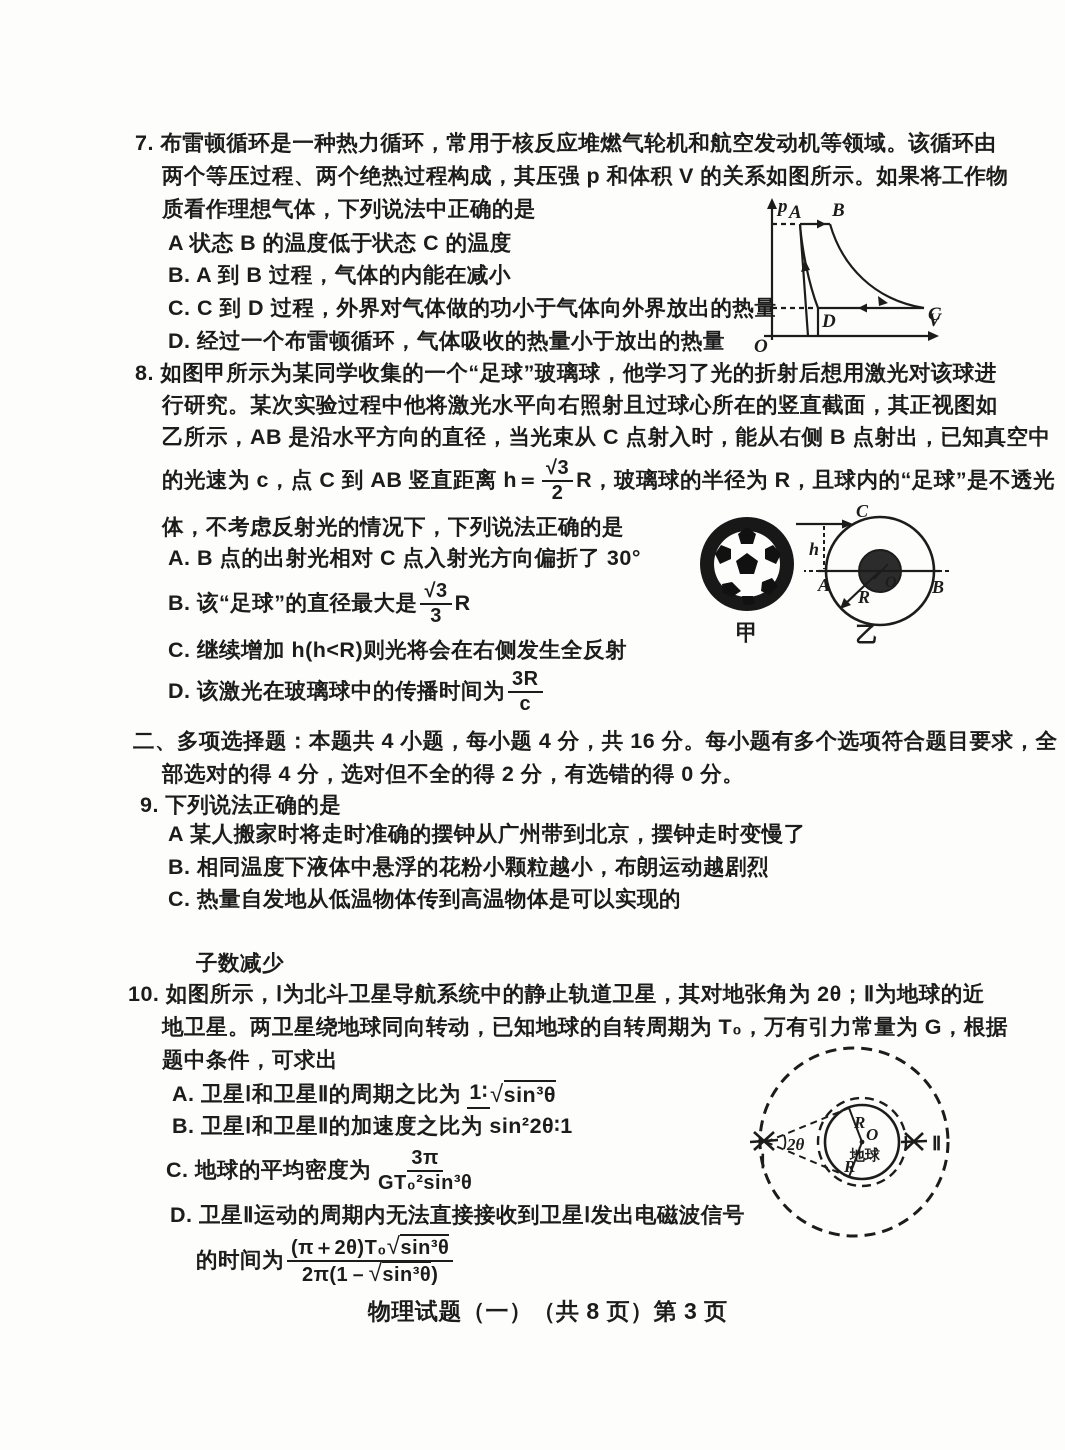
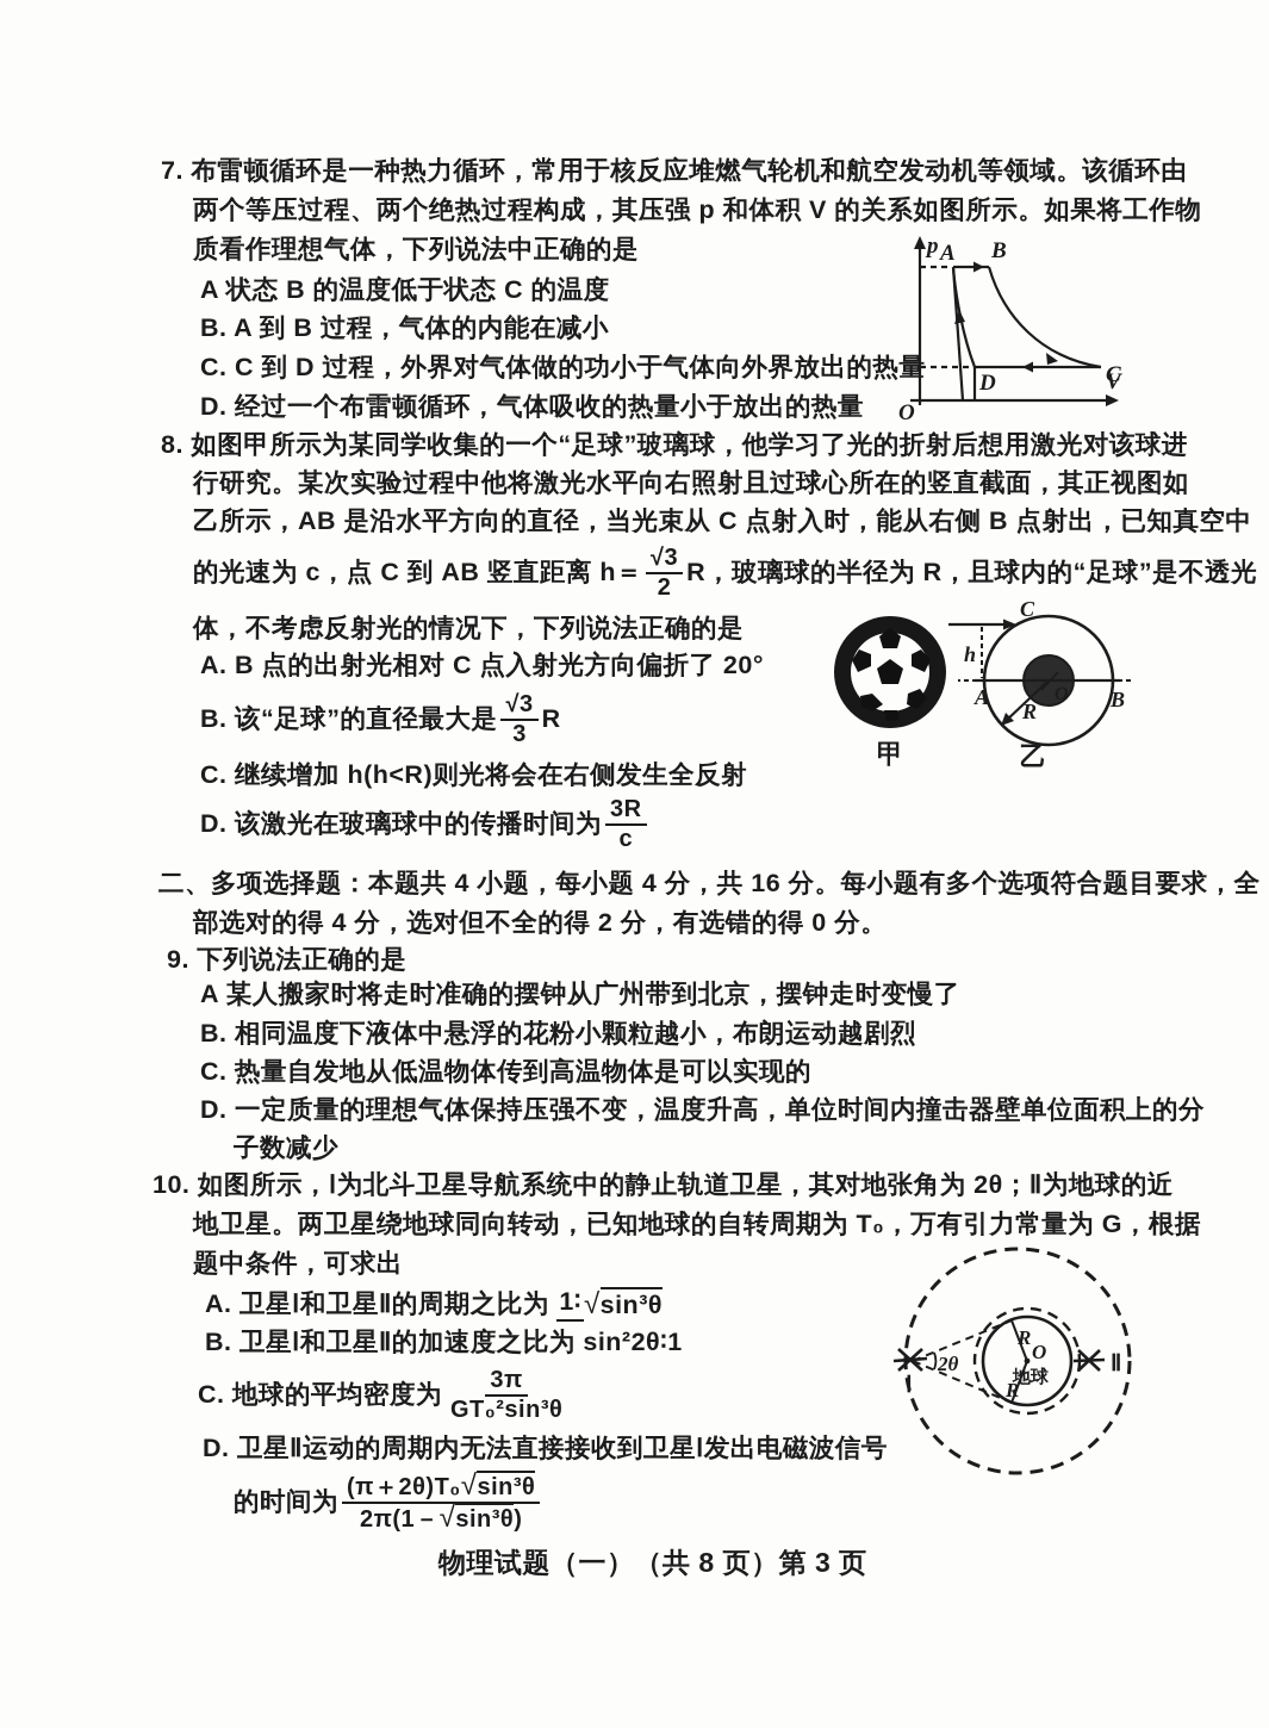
  7. 布雷顿循环是一种热力循环，常用于核反应堆燃气轮机和航空发动机等领域。该循环由
  两个等压过程、两个绝热过程构成，其压强 p 和体积 V 的关系如图所示。如果将工作物
  质看作理想气体，下列说法中正确的是
  A 状态 B 的温度低于状态 C 的温度
  B. A 到 B 过程，气体的内能在减小
  C. C 到 D 过程，外界对气体做的功小于气体向外界放出的热量
  D. 经过一个布雷顿循环，气体吸收的热量小于放出的热量
  p
  V
  O
  A
  B
  C
  D
  8. 如图甲所示为某同学收集的一个“足球”玻璃球，他学习了光的折射后想用激光对该球进
  行研究。某次实验过程中他将激光水平向右照射且过球心所在的竖直截面，其正视图如
  乙所示，AB 是沿水平方向的直径，当光束从 C 点射入时，能从右侧 B 点射出，已知真空中
  的光速为 c，点 C 到 AB 竖直距离 h＝
  √3
  2
  R，玻璃球的半径为 R，且球内的“足球”是不透光
  体，不考虑反射光的情况下，下列说法正确的是
- A. B 点的出射光相对 C 点入射光方向偏折了 30°
+ A. B 点的出射光相对 C 点入射光方向偏折了 20°
  B. 该“足球”的直径最大是
  √3
  3
  R
  C. 继续增加 h(h<R)则光将会在右侧发生全反射
  D. 该激光在玻璃球中的传播时间为
  3R
  c
  甲
  C
  h
  A
  B
  O
  R
  乙
  二、多项选择题：本题共 4 小题，每小题 4 分，共 16 分。每小题有多个选项符合题目要求，全
  部选对的得 4 分，选对但不全的得 2 分，有选错的得 0 分。
  9. 下列说法正确的是
  A 某人搬家时将走时准确的摆钟从广州带到北京，摆钟走时变慢了
  B. 相同温度下液体中悬浮的花粉小颗粒越小，布朗运动越剧烈
  C. 热量自发地从低温物体传到高温物体是可以实现的
+ D. 一定质量的理想气体保持压强不变，温度升高，单位时间内撞击器壁单位面积上的分
  子数减少
  10. 如图所示，Ⅰ为北斗卫星导航系统中的静止轨道卫星，其对地张角为 2θ；Ⅱ为地球的近
  地卫星。两卫星绕地球同向转动，已知地球的自转周期为 T₀，万有引力常量为 G，根据
  题中条件，可求出
  A. 卫星Ⅰ和卫星Ⅱ的周期之比为
  1∶
  √
  sin³θ
  B. 卫星Ⅰ和卫星Ⅱ的加速度之比为 sin²2θ∶1
  C. 地球的平均密度为
  3π
  GT₀²sin³θ
  D. 卫星Ⅱ运动的周期内无法直接接收到卫星Ⅰ发出电磁波信号
  的时间为
  (π＋2θ)T₀√sin³θ
  2π(1－√sin³θ)
  2θ
  Ⅰ
  Ⅱ
  R
  R
  O
  地球
  物理试题（一）（共 8 页）第 3 页
